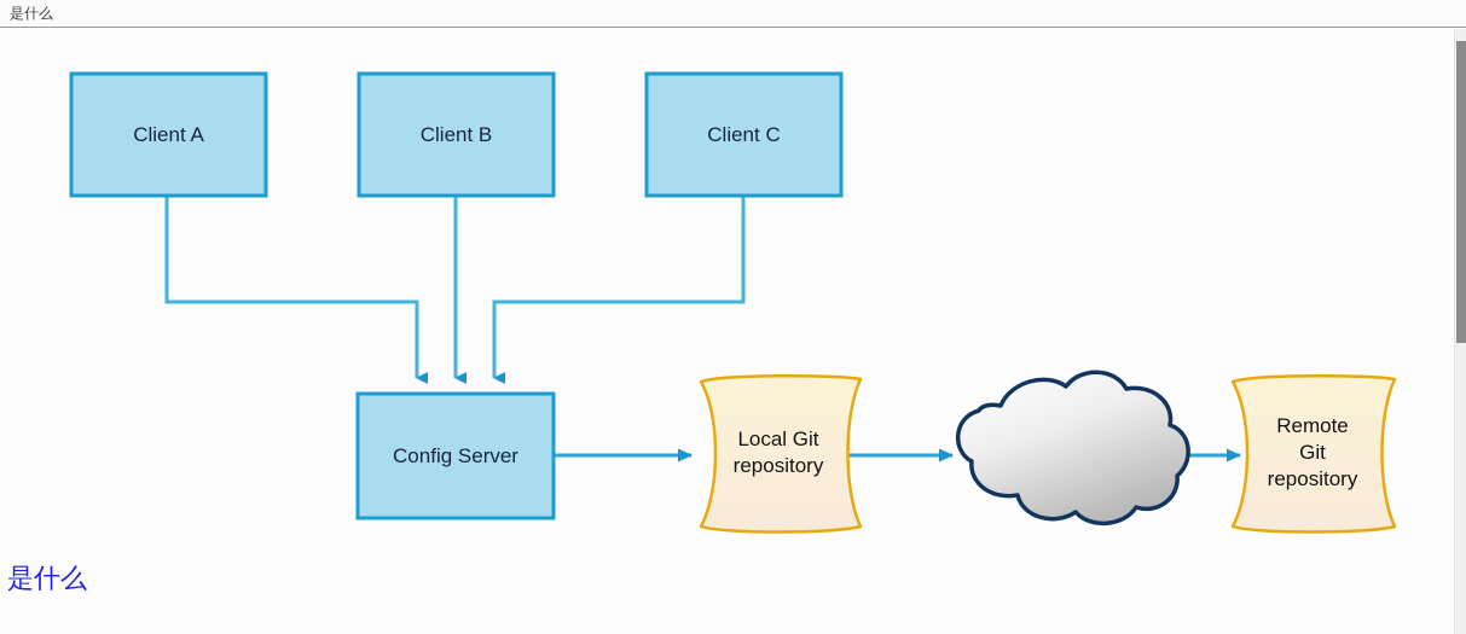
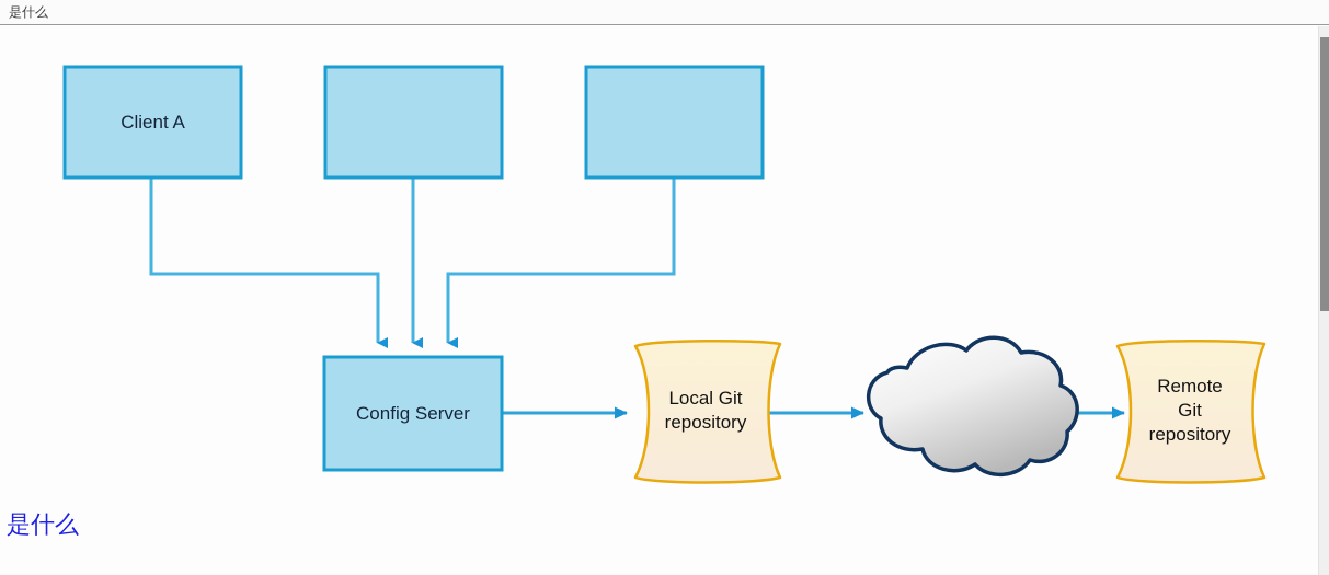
  是什么
  Client A
- Client B
- Client C
  Config Server
  Local Git
  repository
  Remote
  Git
  repository
  是什么
